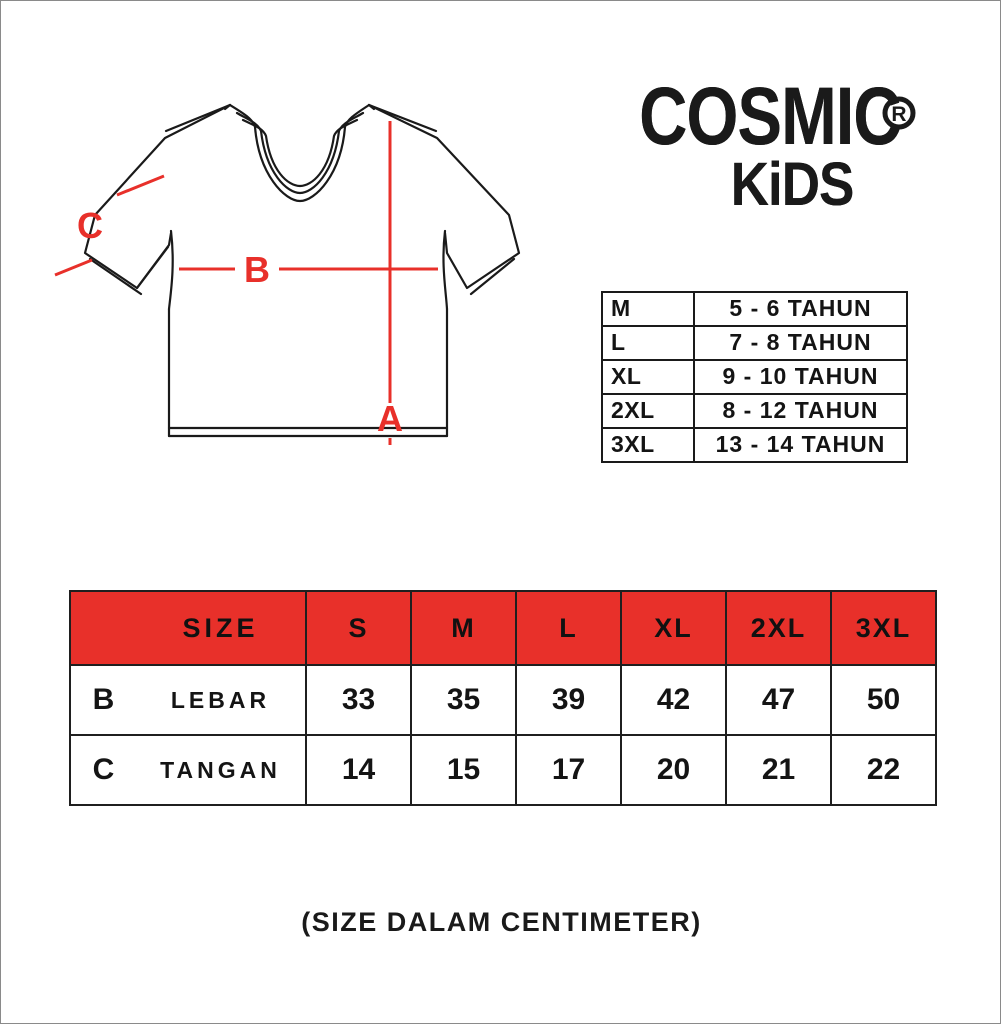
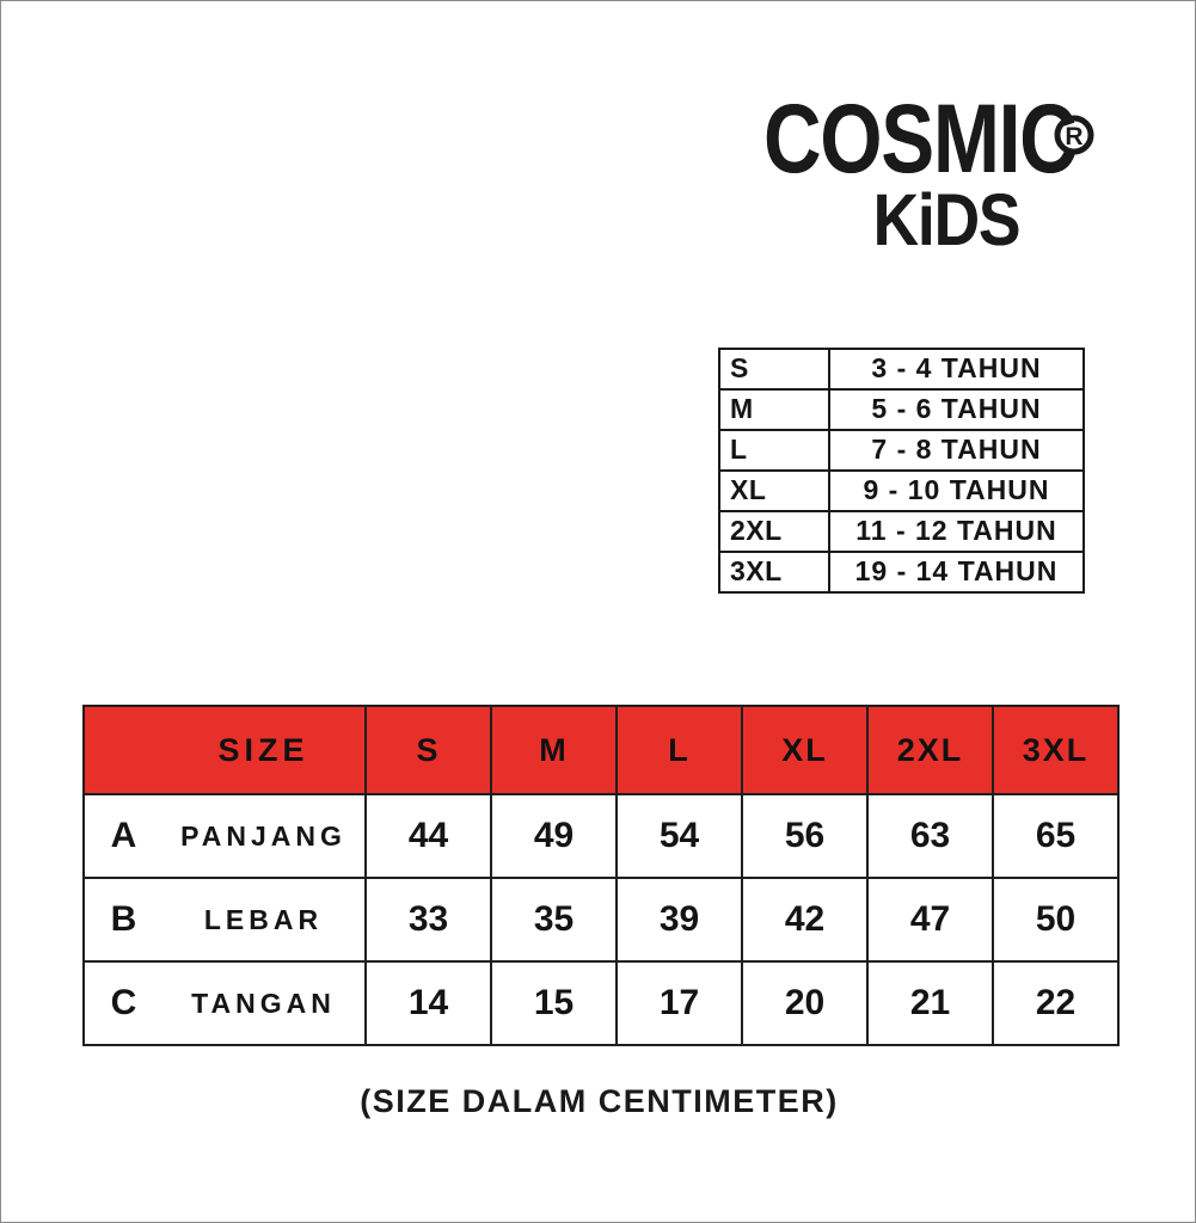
- C
- B
- A
  COSMIC
  R
  KiDS
+ S	3 - 4 TAHUN
  M	5 - 6 TAHUN
  L	7 - 8 TAHUN
  XL	9 - 10 TAHUN
- 2XL	8 - 12 TAHUN
+ 2XL	11 - 12 TAHUN
- 3XL	13 - 14 TAHUN
+ 3XL	19 - 14 TAHUN
  	SIZE	S	M	L	XL	2XL	3XL
+ A	PANJANG	44	49	54	56	63	65
  B	LEBAR	33	35	39	42	47	50
  C	TANGAN	14	15	17	20	21	22
  (SIZE DALAM CENTIMETER)
